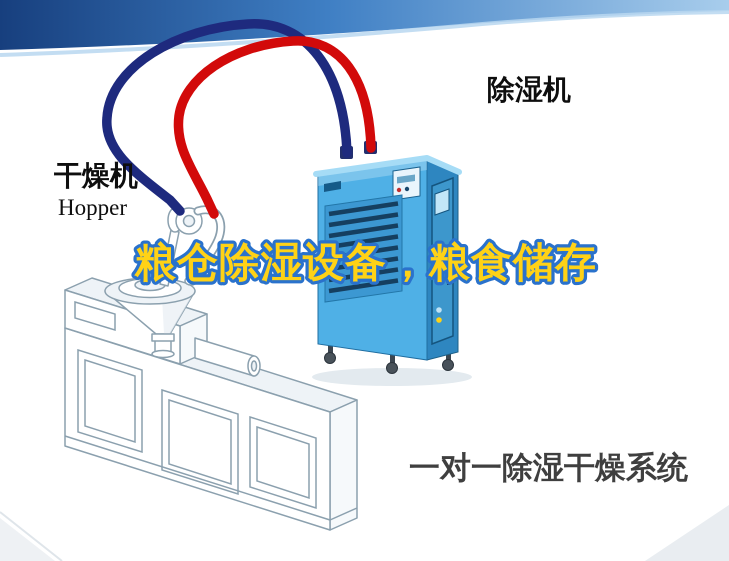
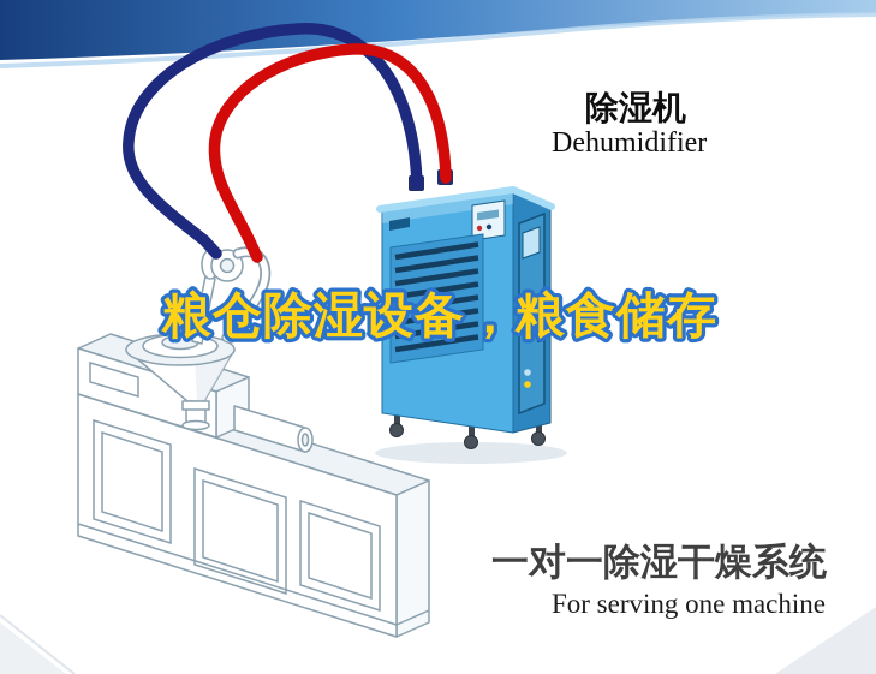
  粮仓除湿设备，粮食储存
- 干燥机
- Hopper
  除湿机
+ Dehumidifier
  一对一除湿干燥系统
+ For serving one machine
